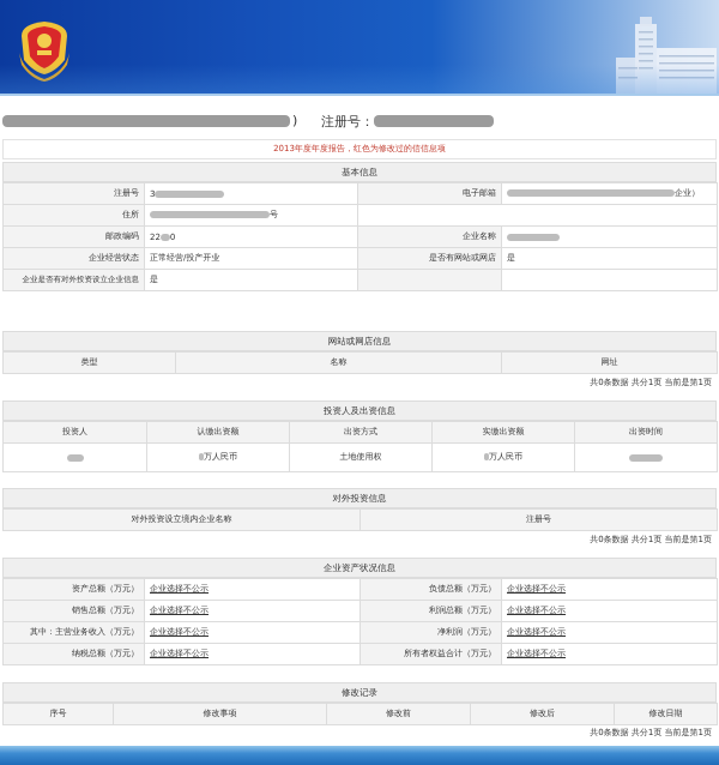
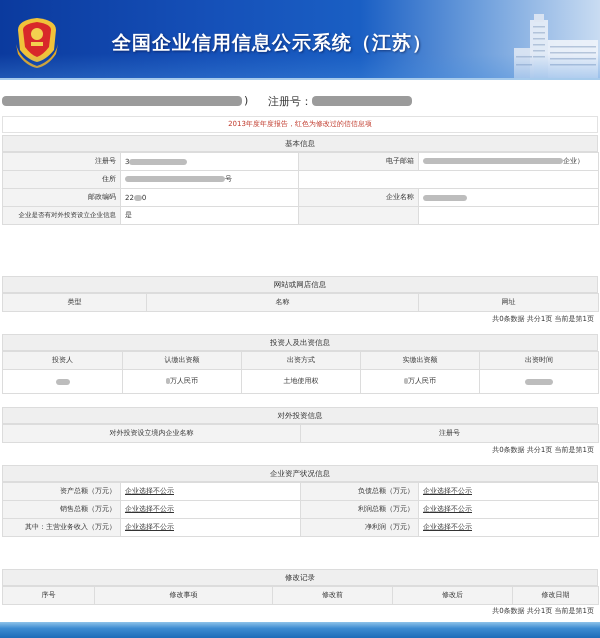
+ 全国企业信用信息公示系统（江苏）
  )
  注册号：
  2013年度年度报告，红色为修改过的信信息项
  基本信息
  注册号	3	电子邮箱	企业）
  住所	号
  邮政编码	22 0	企业名称
- 企业经营状态	正常经营/投产开业	是否有网站或网店	是
  企业是否有对外投资设立企业信息	是
  网站或网店信息
  类型	名称	网址
  共0条数据 共分1页 当前是第1页
  投资人及出资信息
  投资人	认缴出资额	出资方式	实缴出资额	出资时间
  	万人民币	土地使用权	万人民币
  对外投资信息
  对外投资设立境内企业名称	注册号
  共0条数据 共分1页 当前是第1页
  企业资产状况信息
  资产总额（万元）	企业选择不公示	负债总额（万元）	企业选择不公示
  销售总额（万元）	企业选择不公示	利润总额（万元）	企业选择不公示
  其中：主营业务收入（万元）	企业选择不公示	净利润（万元）	企业选择不公示
- 纳税总额（万元）	企业选择不公示	所有者权益合计（万元）	企业选择不公示
  修改记录
  序号	修改事项	修改前	修改后	修改日期
  共0条数据 共分1页 当前是第1页
